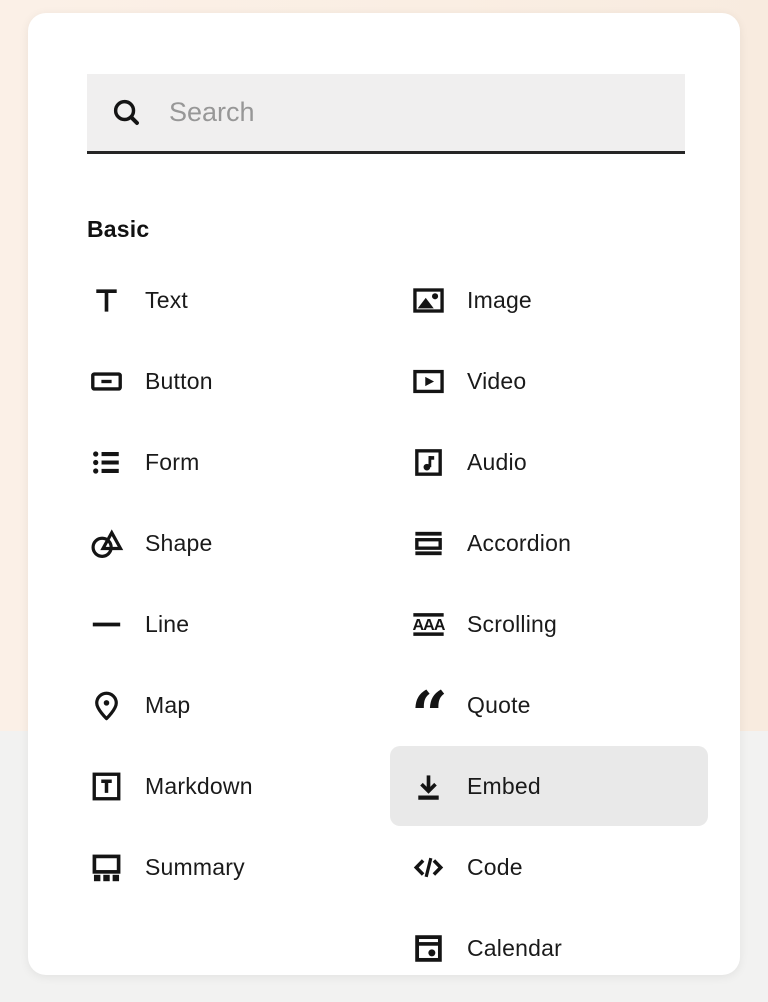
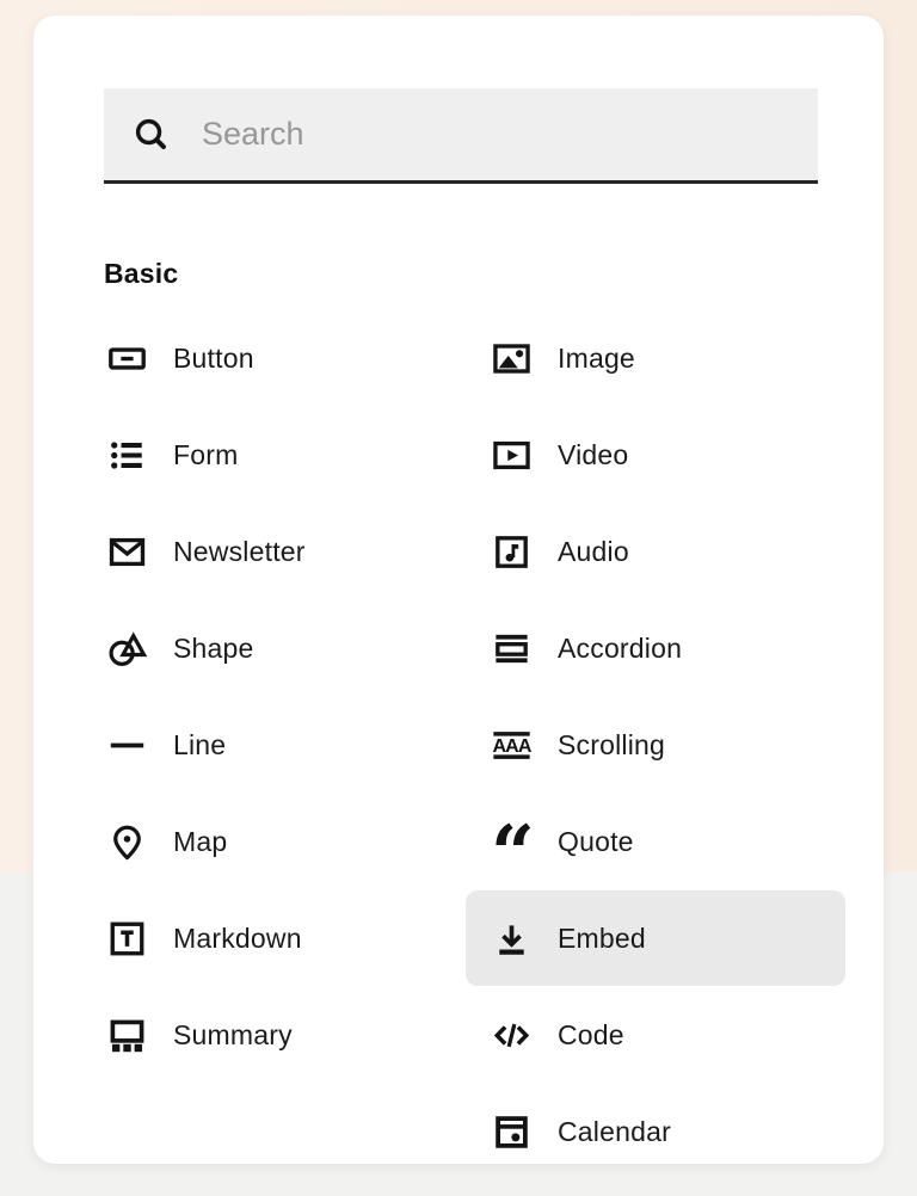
  Search
  Basic
- Text
  Button
  Form
+ Newsletter
  Shape
  Line
  Map
  Markdown
  Summary
  Image
  Video
  Audio
  Accordion
  AAA
  Scrolling
  “
  Quote
  Embed
  Code
  Calendar
